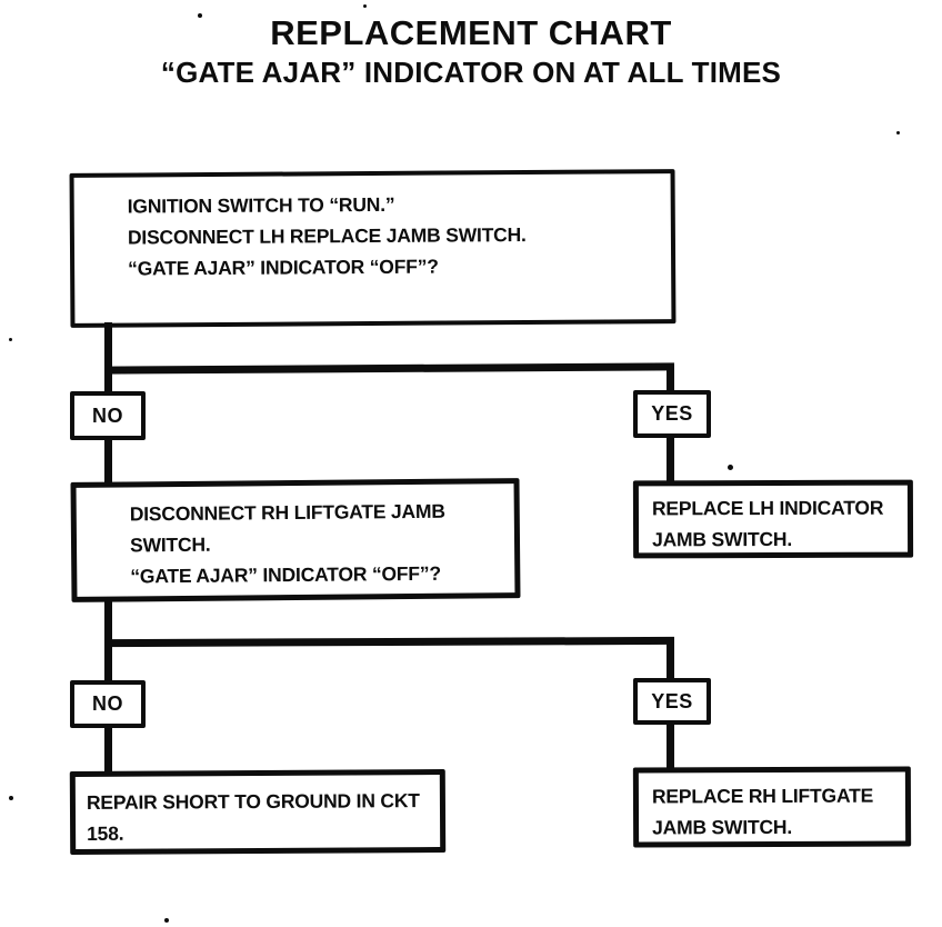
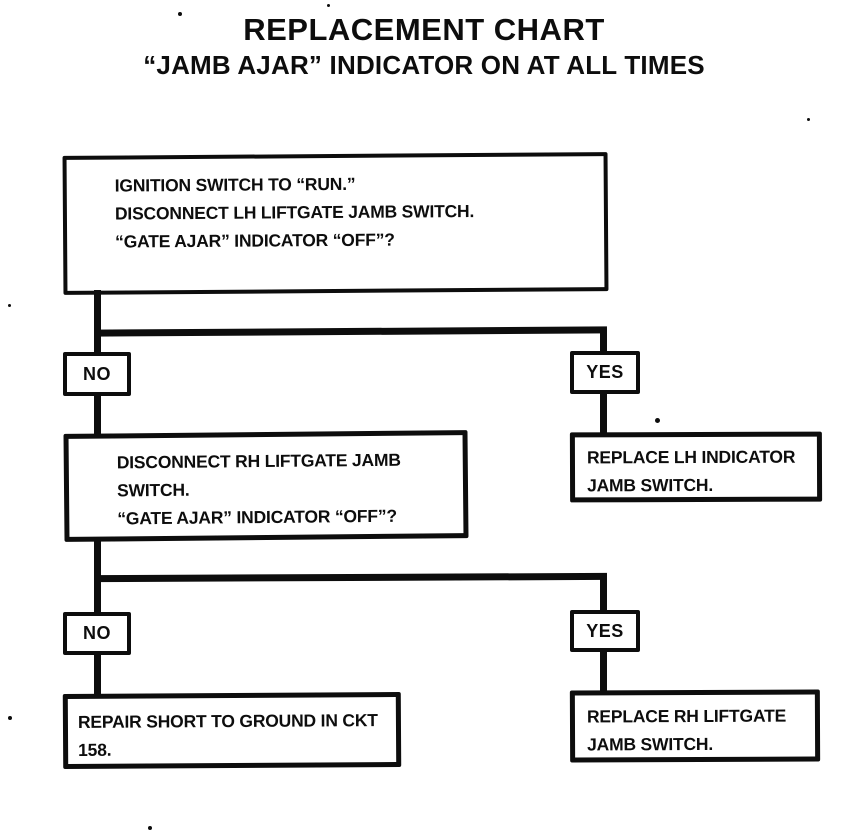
  REPLACEMENT CHART
- “GATE AJAR” INDICATOR ON AT ALL TIMES
+ “JAMB AJAR” INDICATOR ON AT ALL TIMES
  IGNITION SWITCH TO “RUN.”
- DISCONNECT LH REPLACE JAMB SWITCH.
+ DISCONNECT LH LIFTGATE JAMB SWITCH.
  “GATE AJAR” INDICATOR “OFF”?
  NO
  YES
  DISCONNECT RH LIFTGATE JAMB SWITCH.
  “GATE AJAR” INDICATOR “OFF”?
  REPLACE LH INDICATOR JAMB SWITCH.
  NO
  YES
  REPAIR SHORT TO GROUND IN CKT 158.
  REPLACE RH LIFTGATE JAMB SWITCH.
